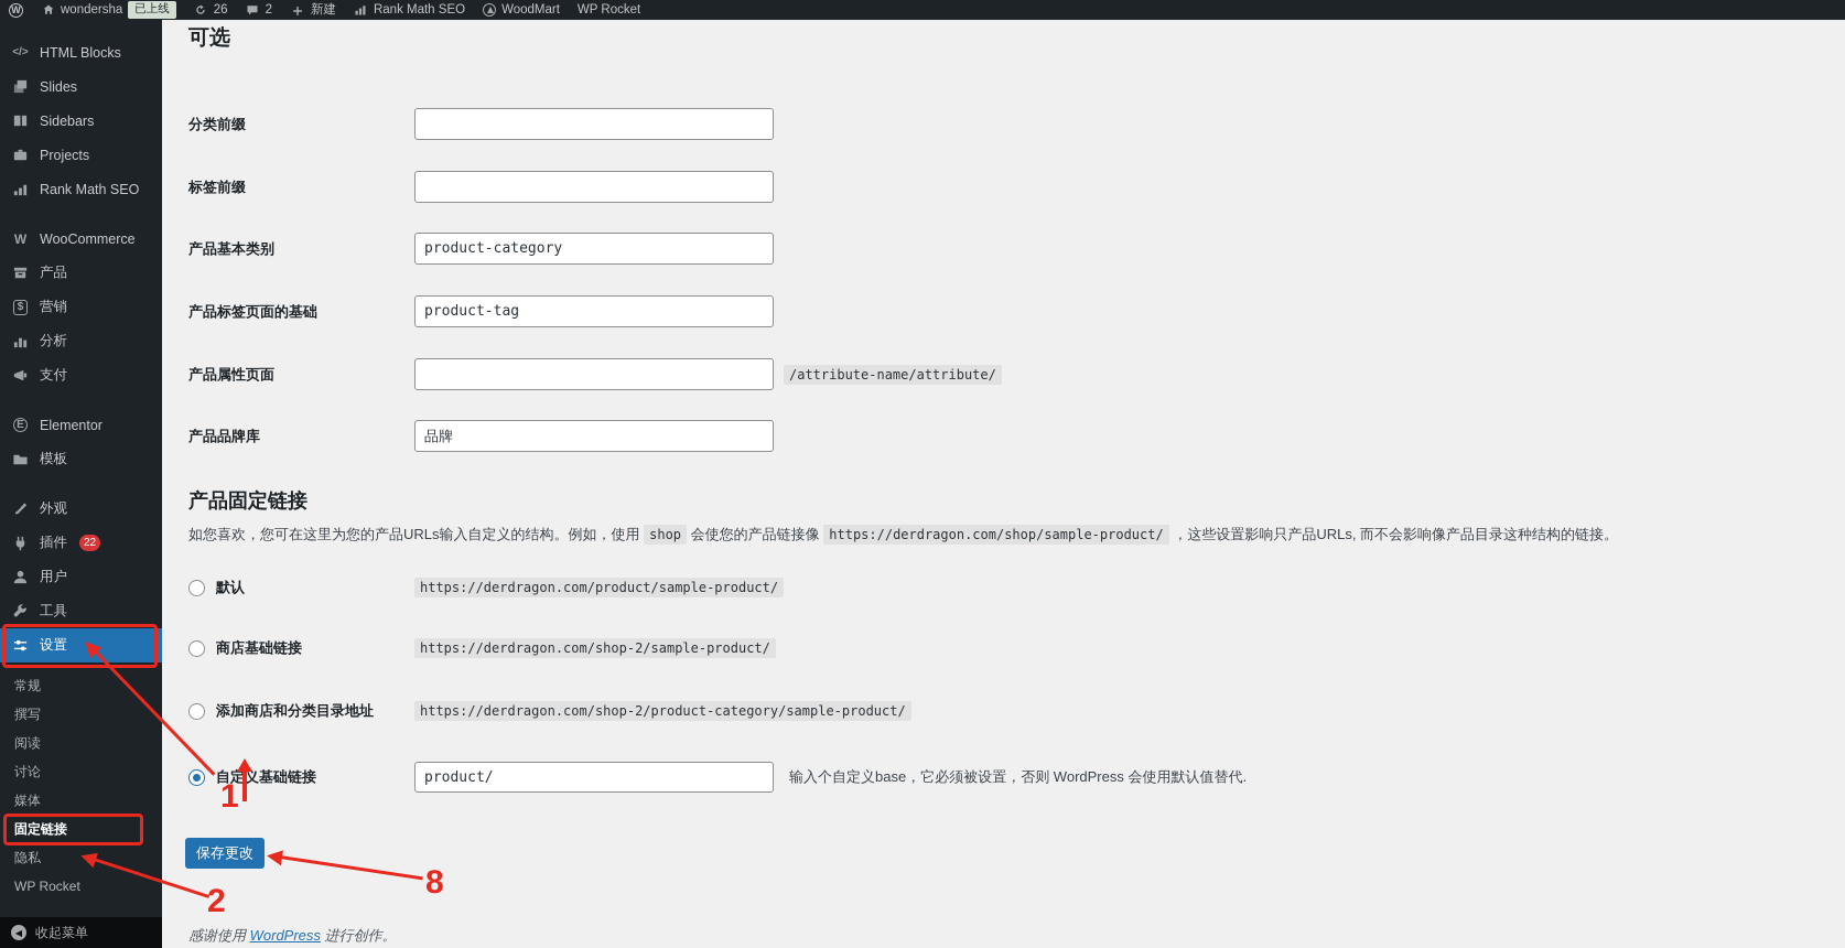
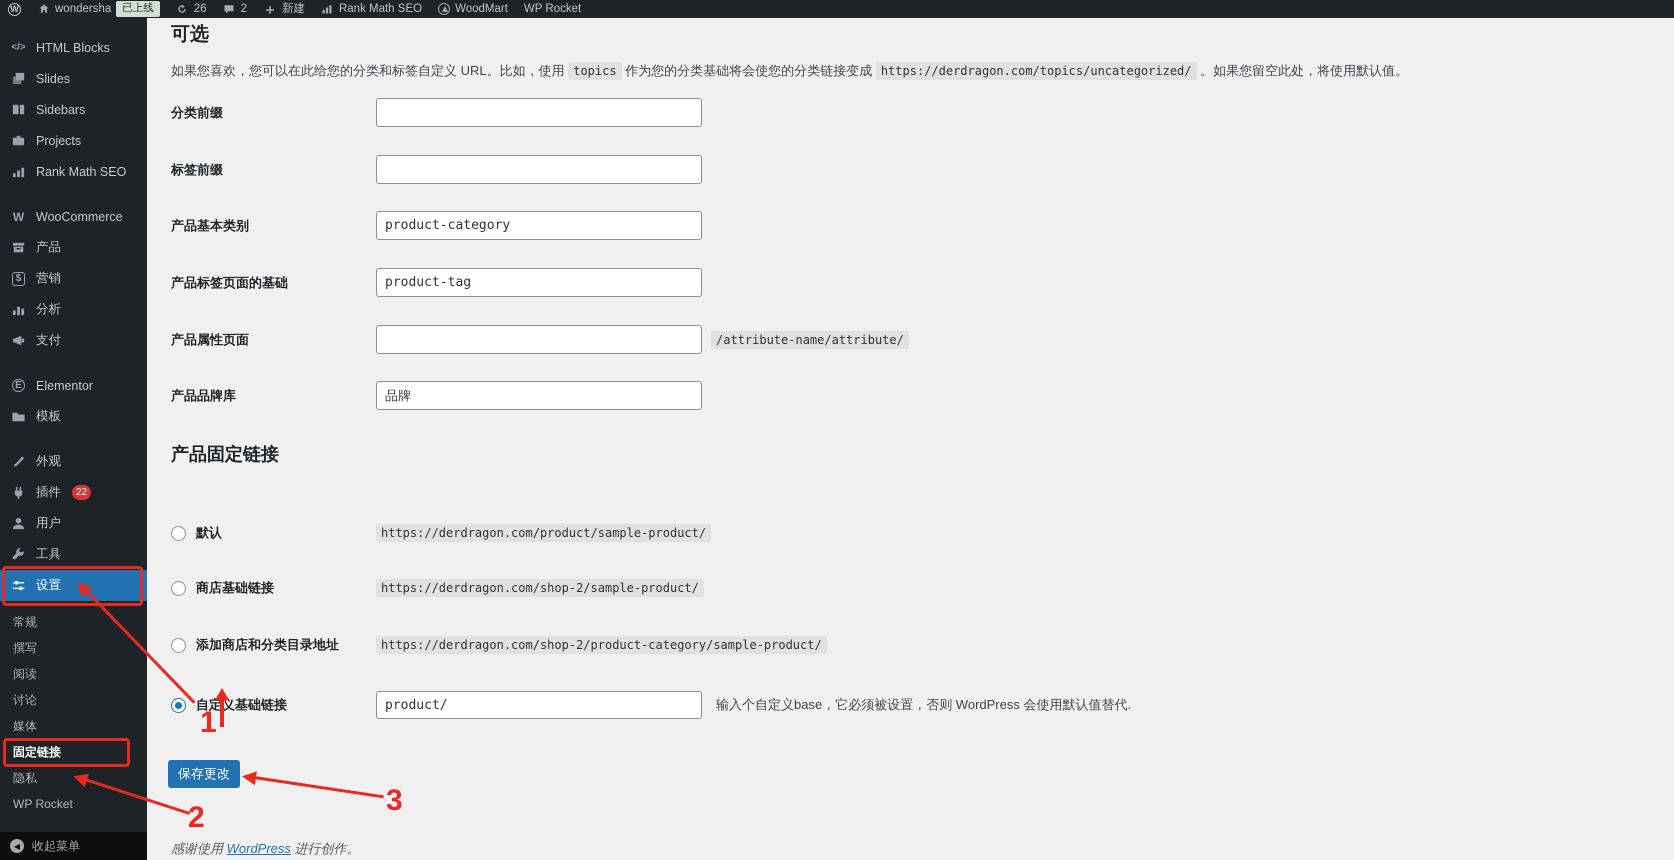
  W
  wondersha
  已上线
  26
  2
  ＋
  新建
  Rank Math SEO
  WoodMart
  WP Rocket
  </>
  HTML Blocks
  Slides
  Sidebars
  Projects
  Rank Math SEO
  W
  WooCommerce
  产品
  $
  营销
  分析
  支付
  E
  Elementor
  模板
  外观
  插件
  22
  用户
  工具
  设置
  常规
  撰写
  阅读
  讨论
  媒体
  固定链接
  隐私
  WP Rocket
  ◀
  收起菜单
  可选
+ 如果您喜欢，您可以在此给您的分类和标签自定义 URL。比如，使用 topics 作为您的分类基础将会使您的分类链接变成 https://derdragon.com/topics/uncategorized/ 。如果您留空此处，将使用默认值。
  分类前缀
  标签前缀
  产品基本类别
  product-category
  产品标签页面的基础
  product-tag
  产品属性页面
  /attribute-name/attribute/
  产品品牌库
  品牌
  产品固定链接
- 如您喜欢，您可在这里为您的产品URLs输入自定义的结构。例如，使用 shop 会使您的产品链接像 https://derdragon.com/shop/sample-product/ ，这些设置影响只产品URLs, 而不会影响像产品目录这种结构的链接。
  默认
  https://derdragon.com/product/sample-product/
  商店基础链接
  https://derdragon.com/shop-2/sample-product/
  添加商店和分类目录地址
  https://derdragon.com/shop-2/product-category/sample-product/
  自定义基础链接
  product/
  输入个自定义base，它必须被设置，否则 WordPress 会使用默认值替代.
  保存更改
  感谢使用 WordPress 进行创作。
  1
  2
- 8
+ 3
